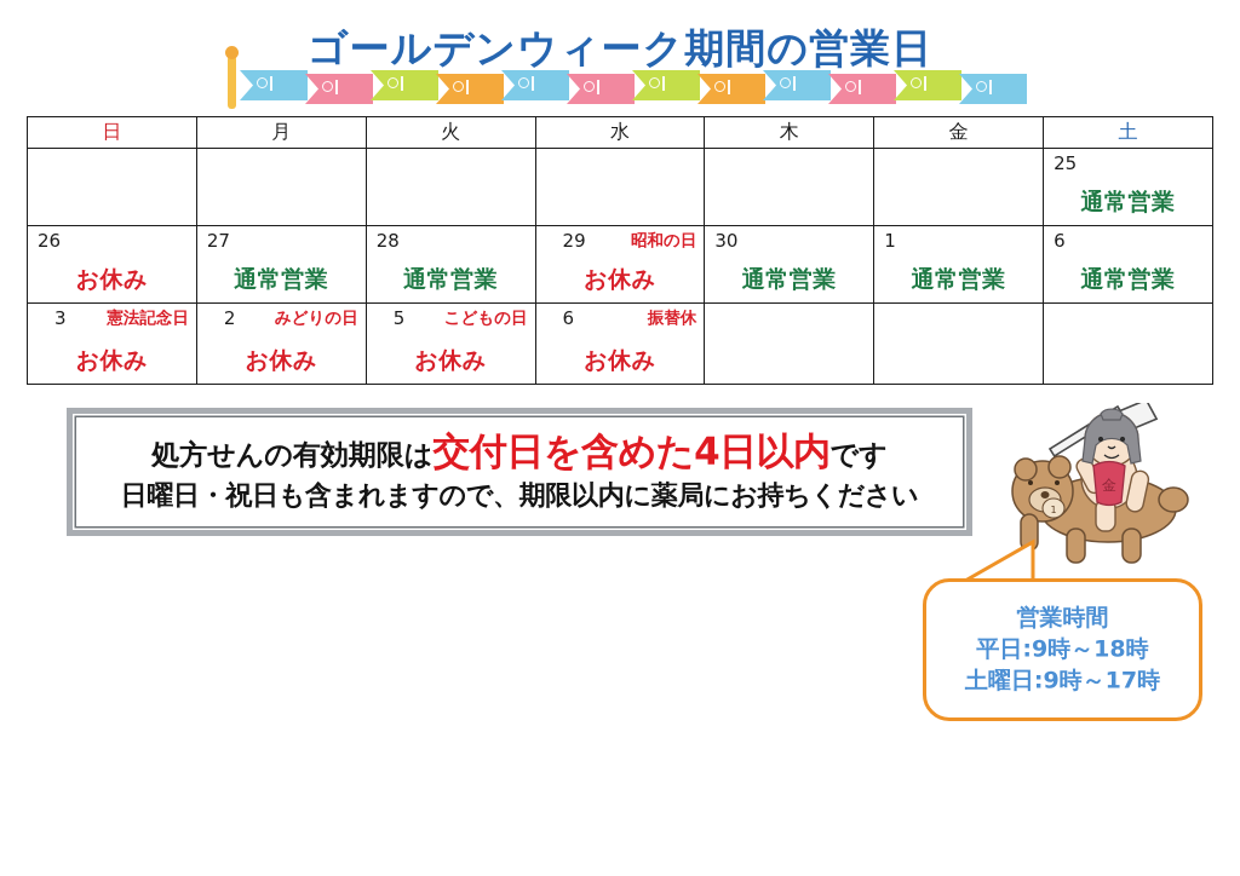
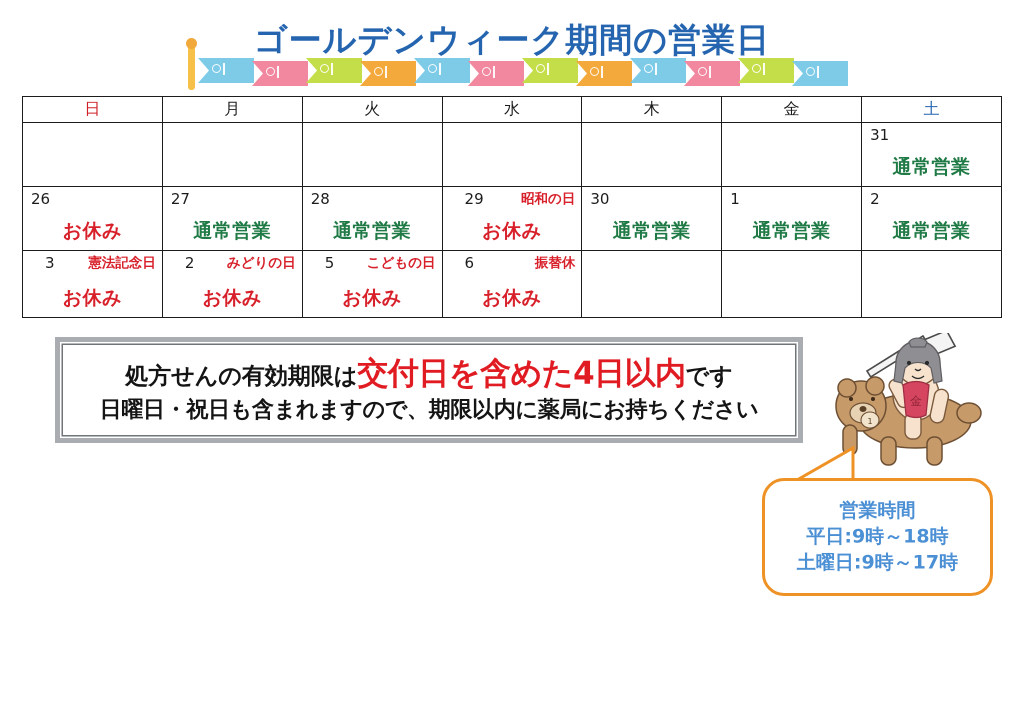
  ゴールデンウィーク期間の営業日
  日	月	火	水	木	金	土
- 						25通常営業
+ 						31通常営業
- 26お休み	27通常営業	28通常営業	29 昭和の日お休み	30通常営業	1通常営業	6通常営業
+ 26お休み	27通常営業	28通常営業	29 昭和の日お休み	30通常営業	1通常営業	2通常営業
  3 憲法記念日お休み	2 みどりの日お休み	5 こどもの日お休み	6 振替休お休み
  処方せんの有効期限は交付日を含めた4日以内です
  日曜日・祝日も含まれますので、期限以内に薬局にお持ちください
  金
  1
  営業時間
  平日:9時～18時
  土曜日:9時～17時
